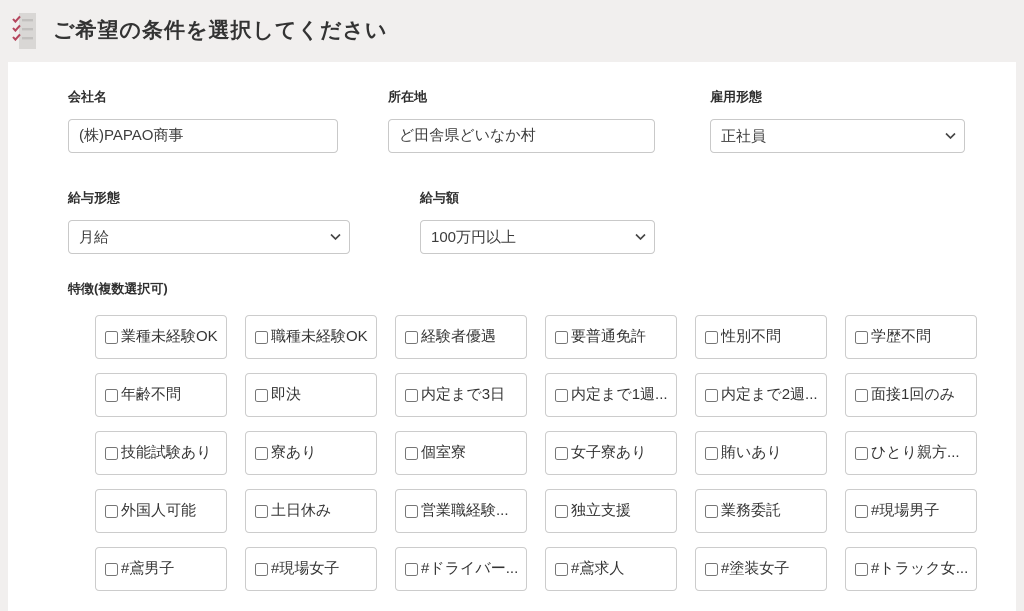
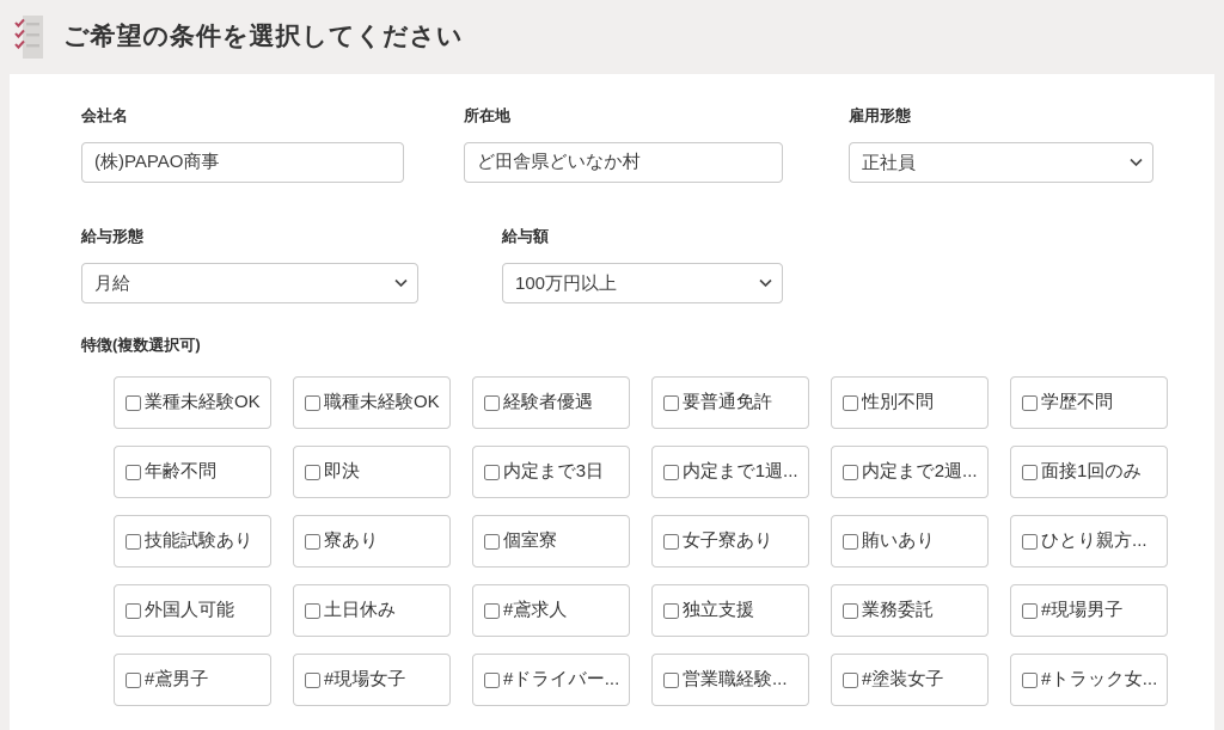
  ご希望の条件を選択してください
  会社名
  (株)PAPAO商事
  所在地
  ど田舎県どいなか村
  雇用形態
  正社員
  給与形態
  月給
  給与額
  100万円以上
  特徴(複数選択可)
  業種未経験OK
  職種未経験OK
  経験者優遇
  要普通免許
  性別不問
  学歴不問
  年齢不問
  即決
  内定まで3日
  内定まで1週...
  内定まで2週...
  面接1回のみ
  技能試験あり
  寮あり
  個室寮
  女子寮あり
  賄いあり
  ひとり親方...
  外国人可能
  土日休み
- 営業職経験...
+ #鳶求人
  独立支援
  業務委託
  #現場男子
  #鳶男子
  #現場女子
  #ドライバー...
- #鳶求人
+ 営業職経験...
  #塗装女子
  #トラック女...
